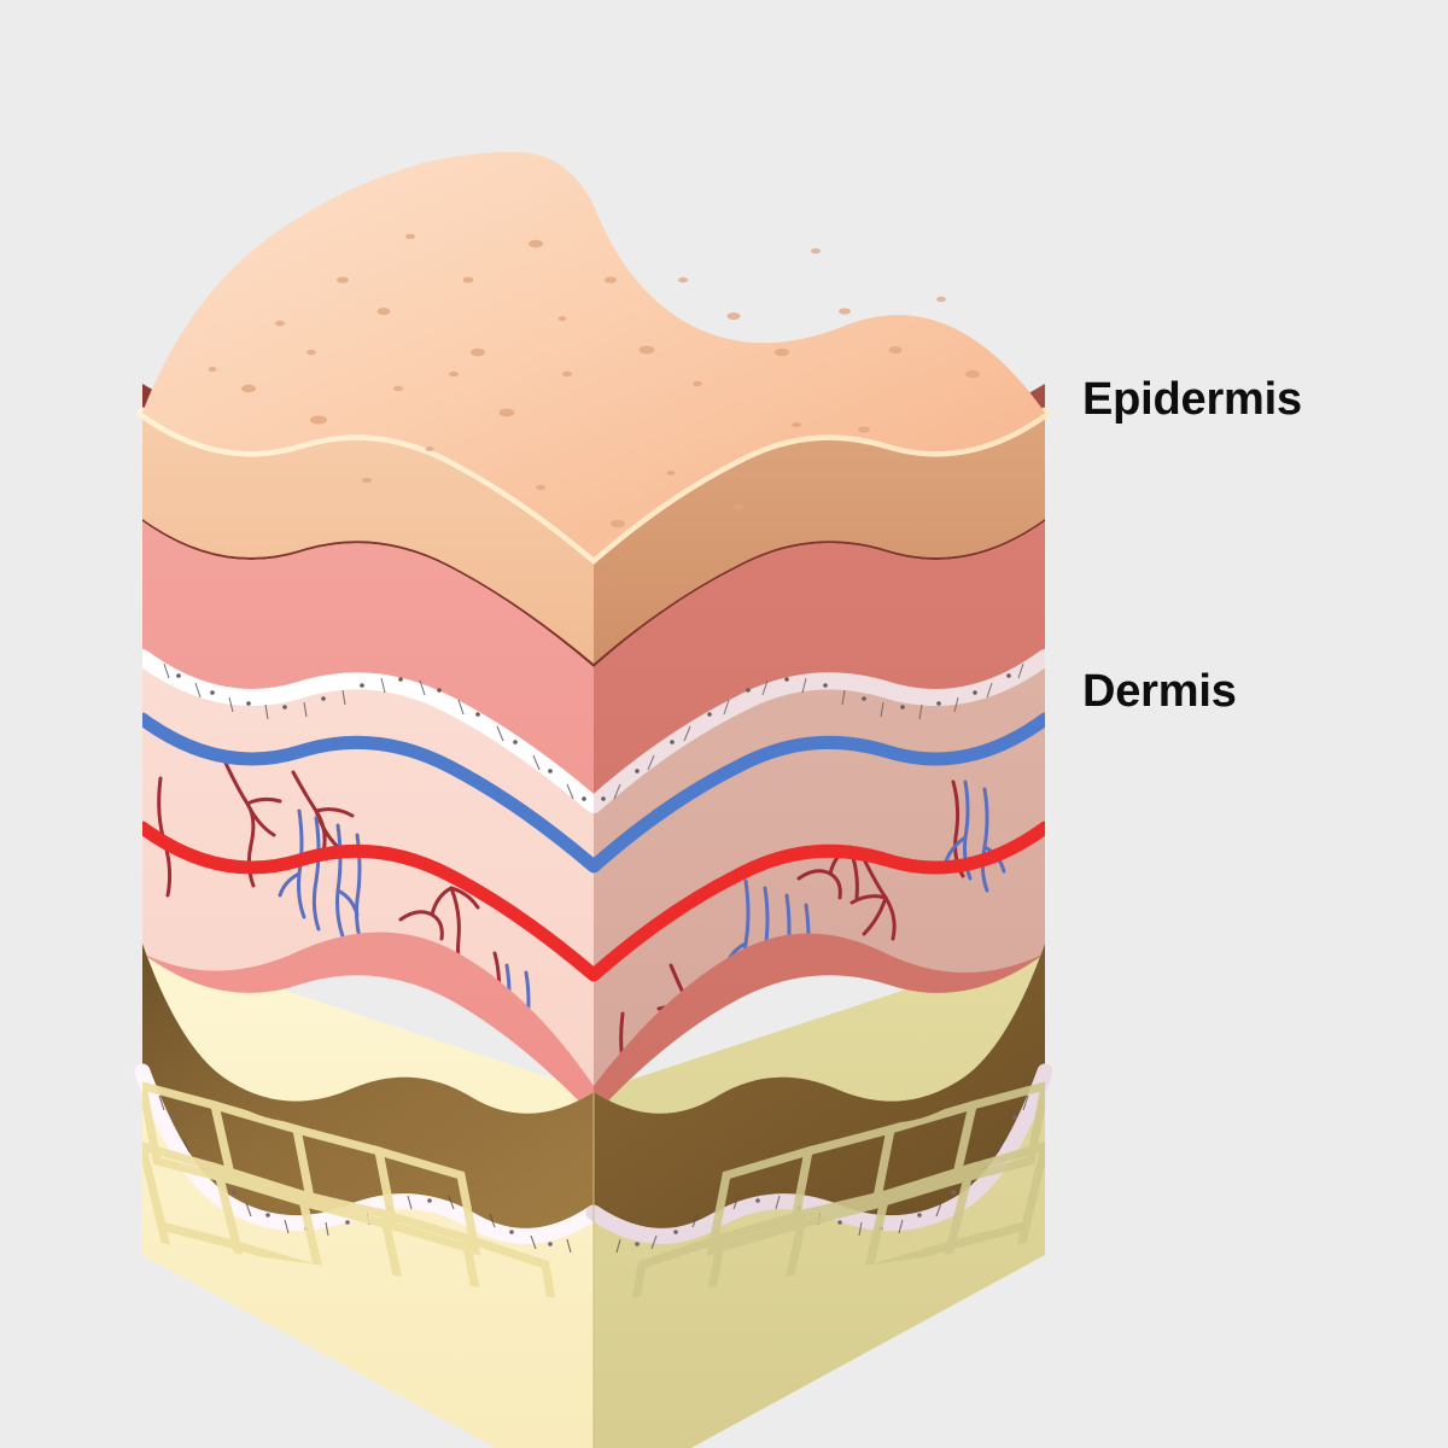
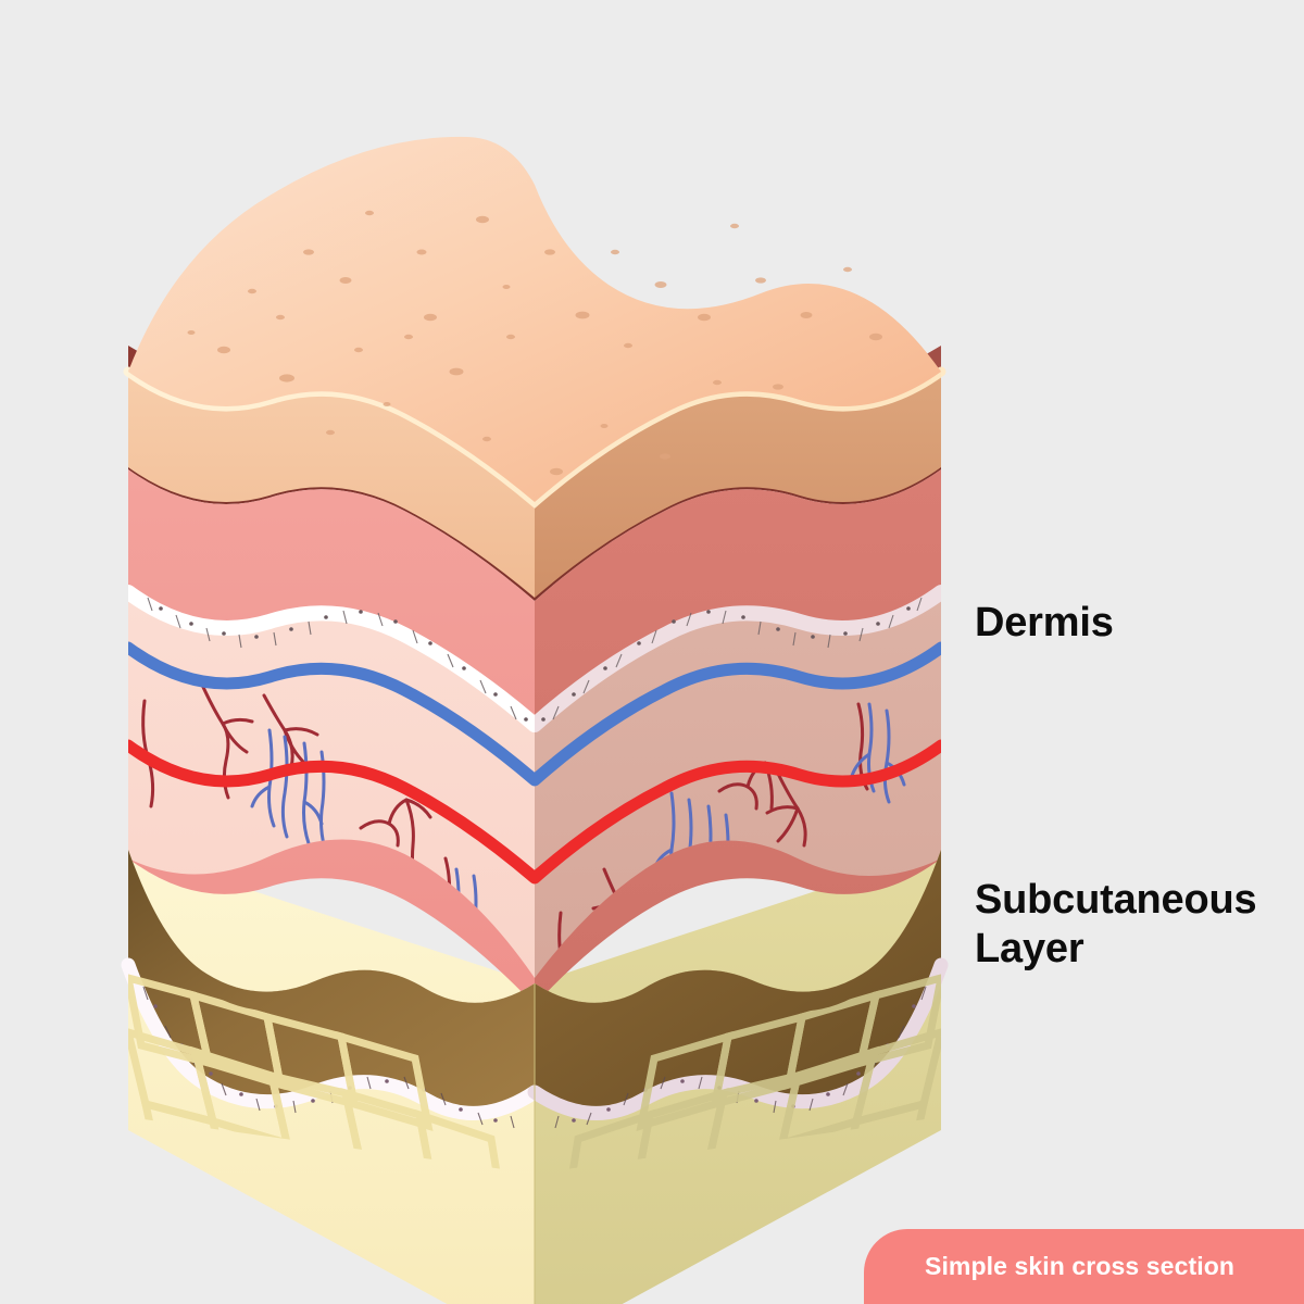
- Epidermis
  Dermis
+ Subcutaneous
+ Layer
+ Simple skin cross section
